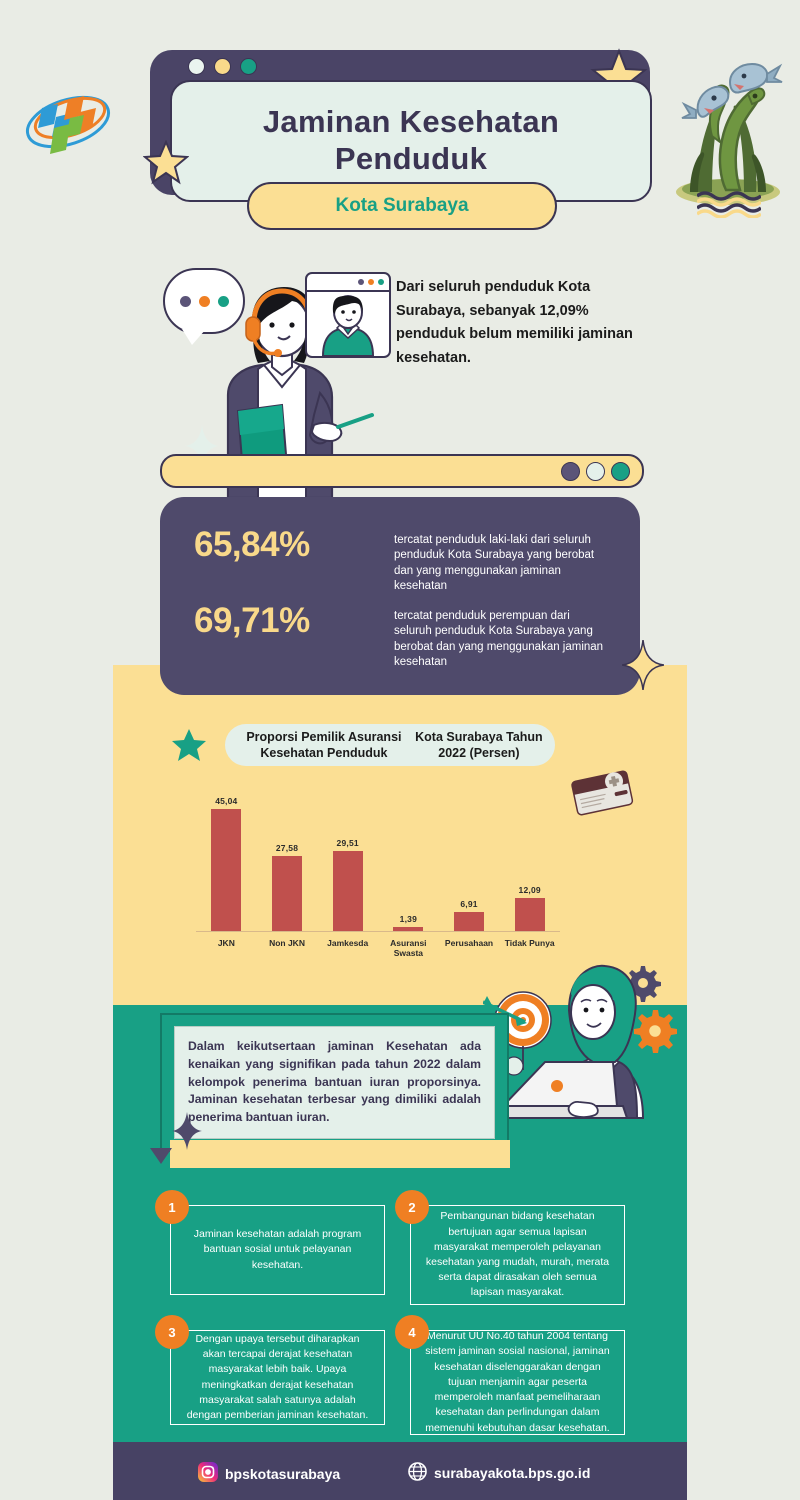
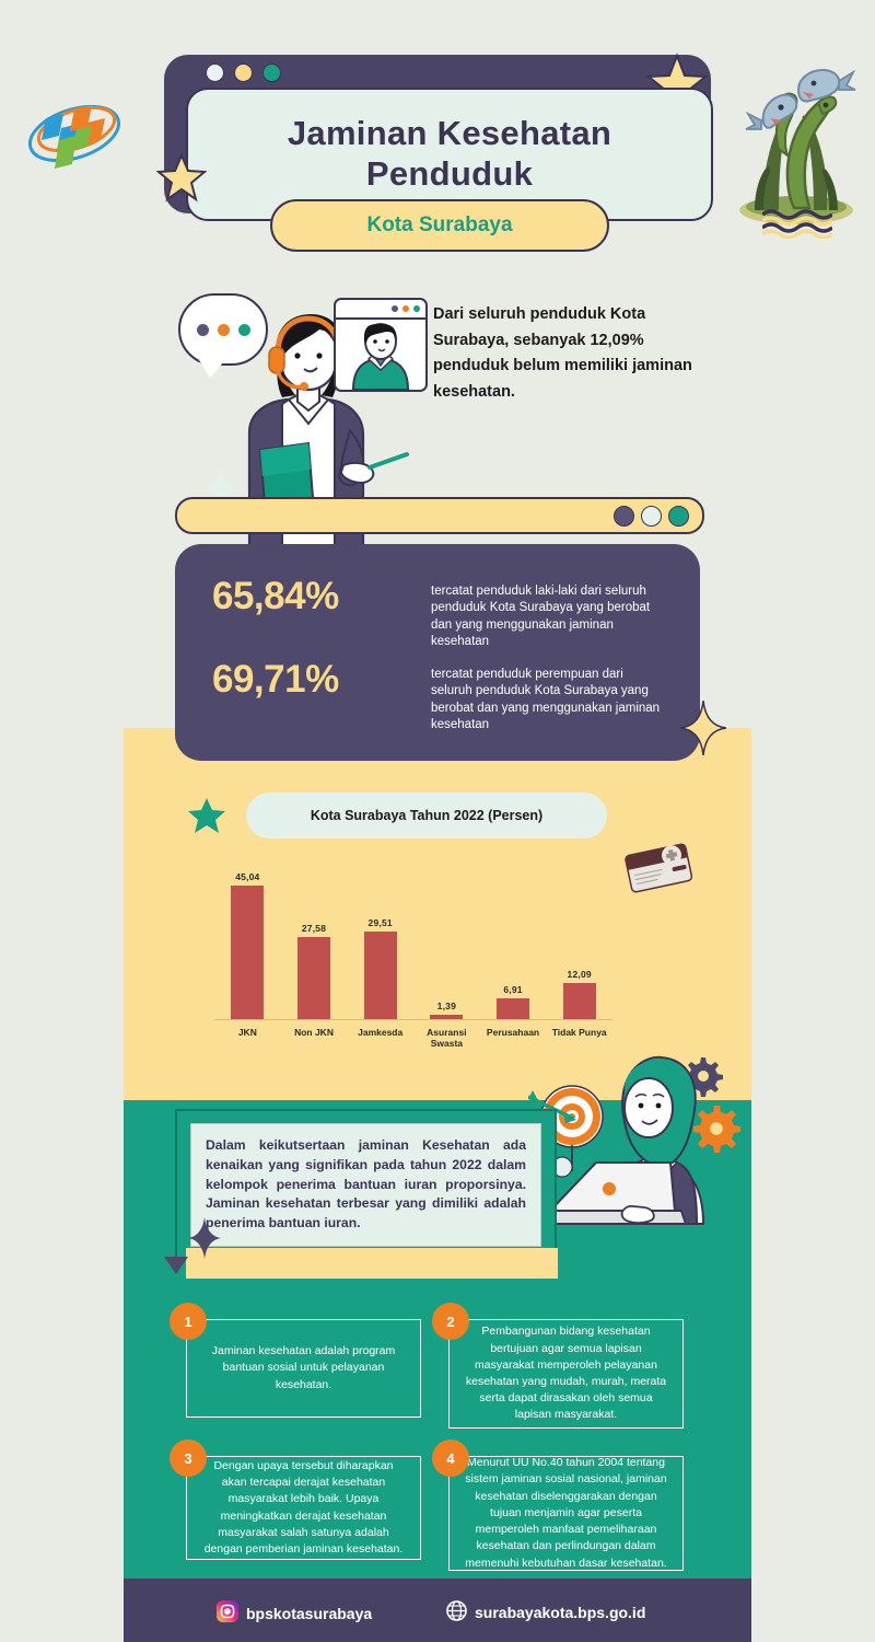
  Jaminan Kesehatan
  Penduduk
  Kota Surabaya
  Dari seluruh penduduk Kota Surabaya, sebanyak 12,09% penduduk belum memiliki jaminan kesehatan.
  65,84%
  tercatat penduduk laki-laki dari seluruh penduduk Kota Surabaya yang berobat dan yang menggunakan jaminan kesehatan
  69,71%
  tercatat penduduk perempuan dari seluruh penduduk Kota Surabaya yang berobat dan yang menggunakan jaminan kesehatan
- Proporsi Pemilik Asuransi Kesehatan Penduduk
  Kota Surabaya Tahun 2022 (Persen)
  45,04
  27,58
  29,51
  1,39
  6,91
  12,09
  JKN
  Non JKN
  Jamkesda
  Asuransi Swasta
  Perusahaan
  Tidak Punya
  Dalam keikutsertaan jaminan Kesehatan ada kenaikan yang signifikan pada tahun 2022 dalam kelompok penerima bantuan iuran proporsinya. Jaminan kesehatan terbesar yang dimiliki adalah penerima bantuan iuran.
  Jaminan kesehatan adalah program bantuan sosial untuk pelayanan kesehatan.
  1
  Pembangunan bidang kesehatan bertujuan agar semua lapisan masyarakat memperoleh pelayanan kesehatan yang mudah, murah, merata serta dapat dirasakan oleh semua lapisan masyarakat.
  2
  Dengan upaya tersebut diharapkan akan tercapai derajat kesehatan masyarakat lebih baik. Upaya meningkatkan derajat kesehatan masyarakat salah satunya adalah dengan pemberian jaminan kesehatan.
  3
  Menurut UU No.40 tahun 2004 tentang sistem jaminan sosial nasional, jaminan kesehatan diselenggarakan dengan tujuan menjamin agar peserta memperoleh manfaat pemeliharaan kesehatan dan perlindungan dalam memenuhi kebutuhan dasar kesehatan.
  4
  bpskotasurabaya
  surabayakota.bps.go.id
